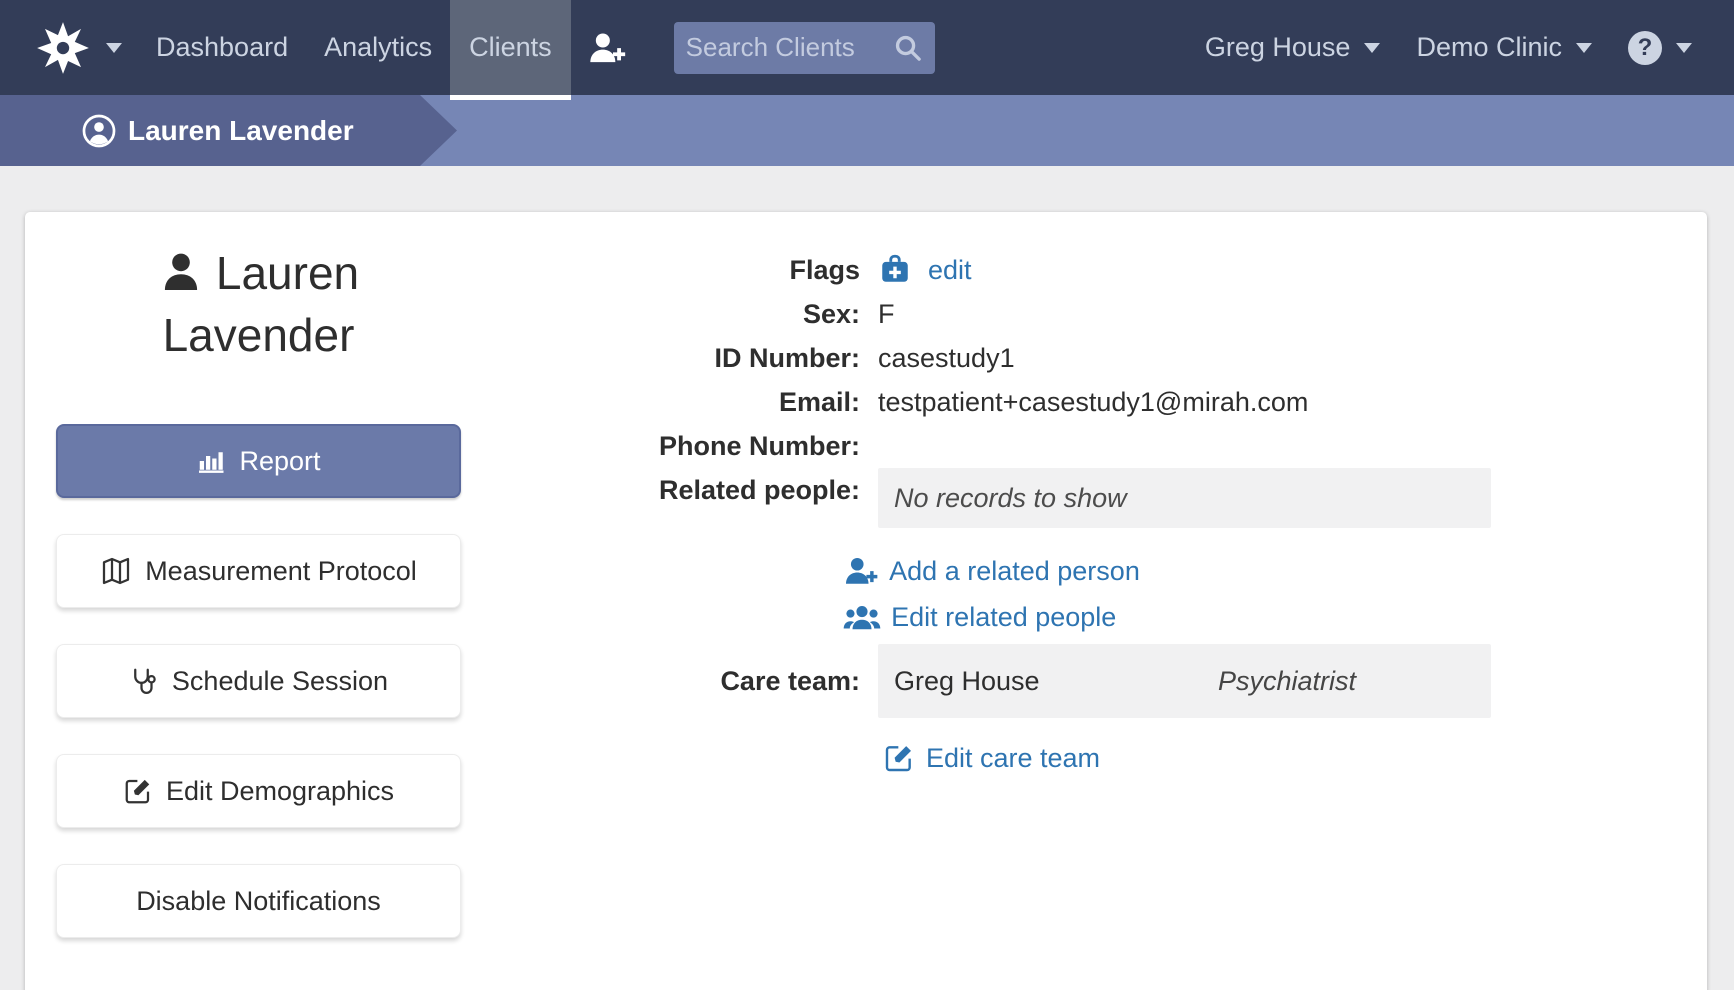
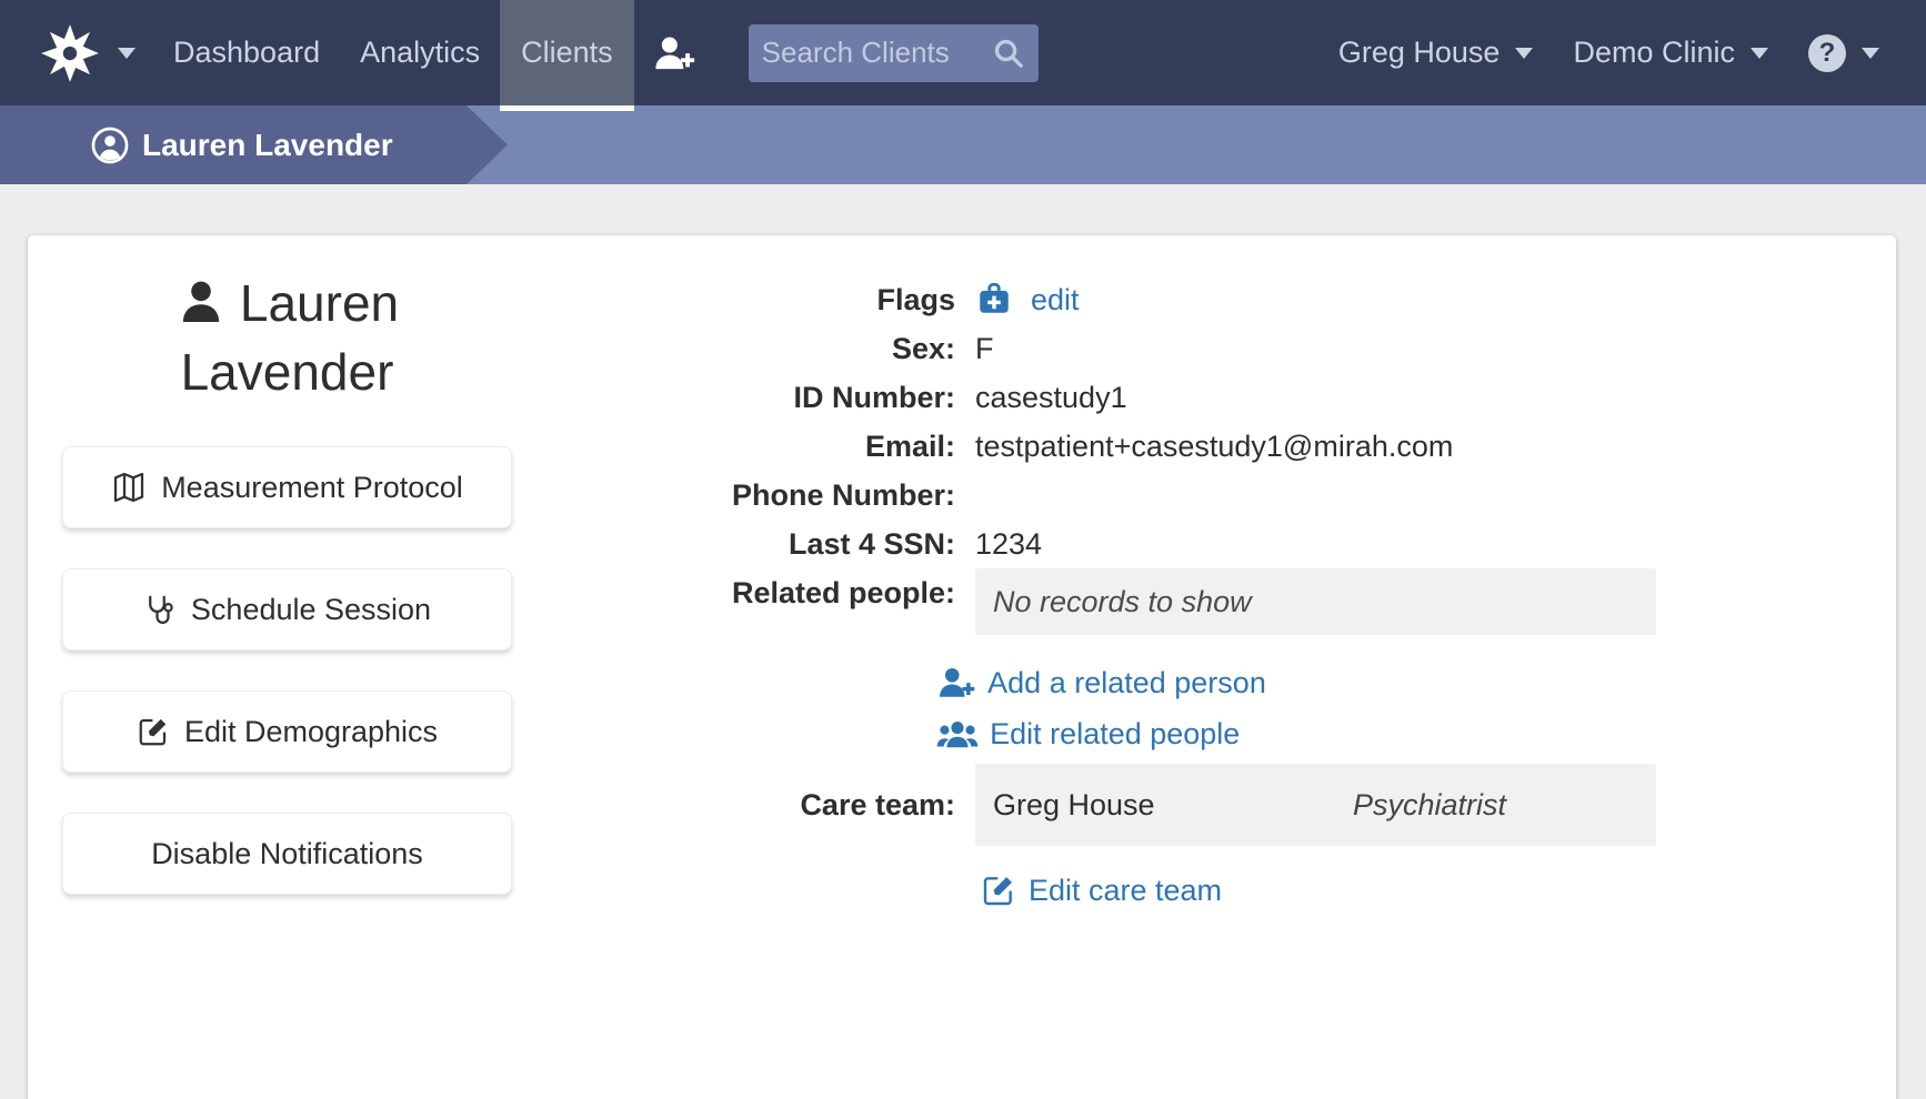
  Dashboard
  Analytics
  Clients
  Search Clients
  Greg House
  Demo Clinic
  ?
  Lauren Lavender
  Lauren Lavender
- Report
  Measurement Protocol
  Schedule Session
  Edit Demographics
  Disable Notifications
  Flags
  edit
  Sex:
  F
  ID Number:
  casestudy1
  Email:
  testpatient+casestudy1@mirah.com
  Phone Number:
+ Last 4 SSN:
+ 1234
  Related people:
  No records to show
  Add a related person
  Edit related people
  Care team:
  Greg House
  Psychiatrist
  Edit care team
